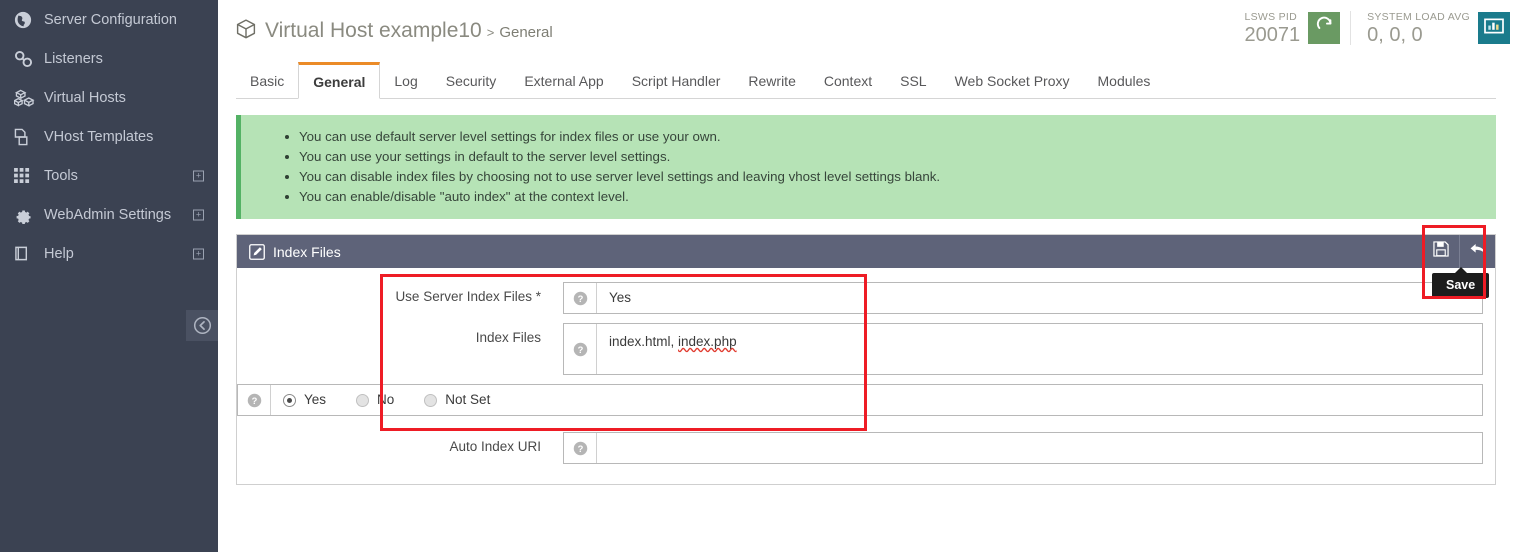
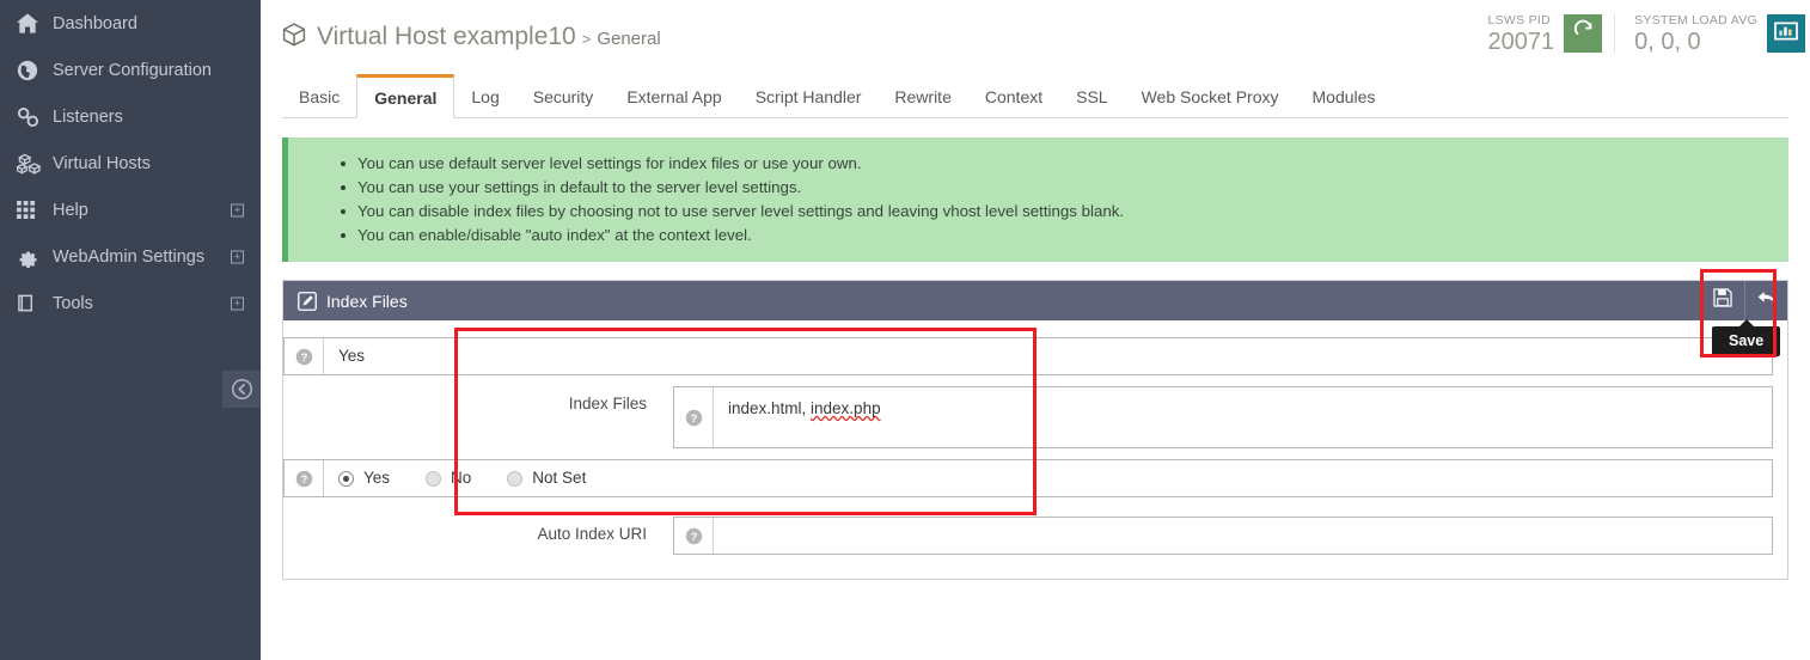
+ Dashboard
  Server Configuration
  Listeners
  Virtual Hosts
- VHost Templates
- Tools
+ Help
  +
  WebAdmin Settings
  +
- Help
+ Tools
  +
  Virtual Host example10
  >
  General
  LSWS PID
  20071
  SYSTEM LOAD AVG
  0, 0, 0
  Basic
  General
  Log
  Security
  External App
  Script Handler
  Rewrite
  Context
  SSL
  Web Socket Proxy
  Modules
  You can use default server level settings for index files or use your own.
  You can use your settings in default to the server level settings.
  You can disable index files by choosing not to use server level settings and leaving vhost level settings blank.
  You can enable/disable "auto index" at the context level.
  Index Files
- Use Server Index Files *
  ?
  Yes
  Index Files
  ?
  index.html, index.php
  ?
  Yes
  No
  Not Set
  Auto Index URI
  ?
  Save
